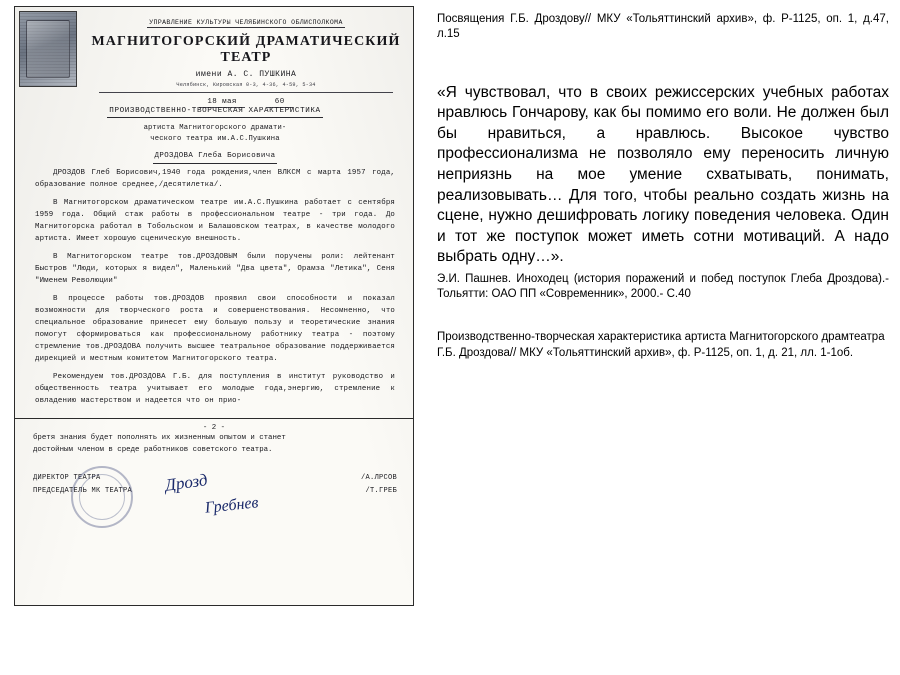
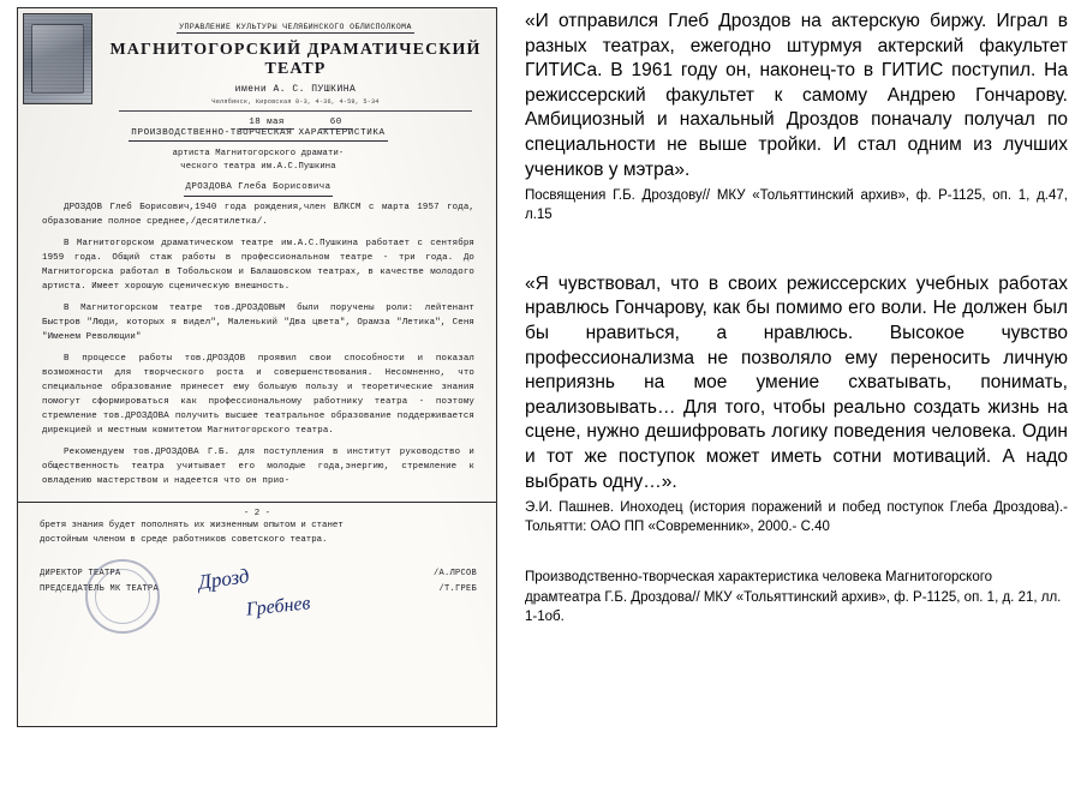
+ «И отправился Глеб Дроздов на актерскую биржу. Играл в разных театрах, ежегодно штурмуя актерский факультет ГИТИСа. В 1961 году он, наконец-то в ГИТИС поступил. На режиссерский факультет к самому Андрею Гончарову. Амбициозный и нахальный Дроздов поначалу получал по специальности не выше тройки. И стал одним из лучших учеников у мэтра».
  Посвящения Г.Б. Дроздову// МКУ «Тольяттинский архив», ф. Р-1125, оп. 1, д.47, л.15
  «Я чувствовал, что в своих режиссерских учебных работах нравлюсь Гончарову, как бы помимо его воли. Не должен был бы нравиться, а нравлюсь. Высокое чувство профессионализма не позволяло ему переносить личную неприязнь на мое умение схватывать, понимать, реализовывать… Для того, чтобы реально создать жизнь на сцене, нужно дешифровать логику поведения человека. Один и тот же поступок может иметь сотни мотиваций. А надо выбрать одну…».
  Э.И. Пашнев. Иноходец (история поражений и побед поступок Глеба Дроздова).-Тольятти: ОАО ПП «Современник», 2000.- С.40
- Производственно-творческая характеристика артиста Магнитогорского драмтеатра Г.Б. Дроздова// МКУ «Тольяттинский архив», ф. Р-1125, оп. 1, д. 21, лл. 1-1об.
+ Производственно-творческая характеристика человека Магнитогорского драмтеатра Г.Б. Дроздова// МКУ «Тольяттинский архив», ф. Р-1125, оп. 1, д. 21, лл. 1-1об.
